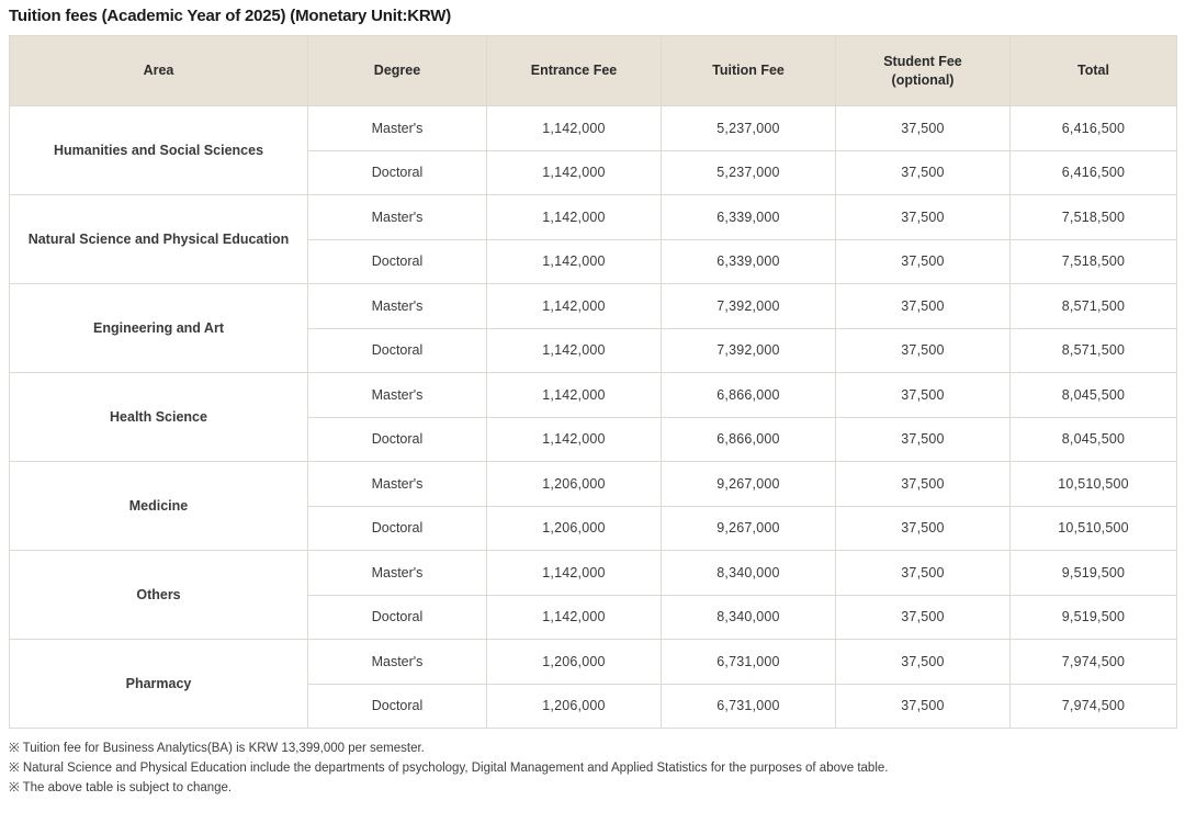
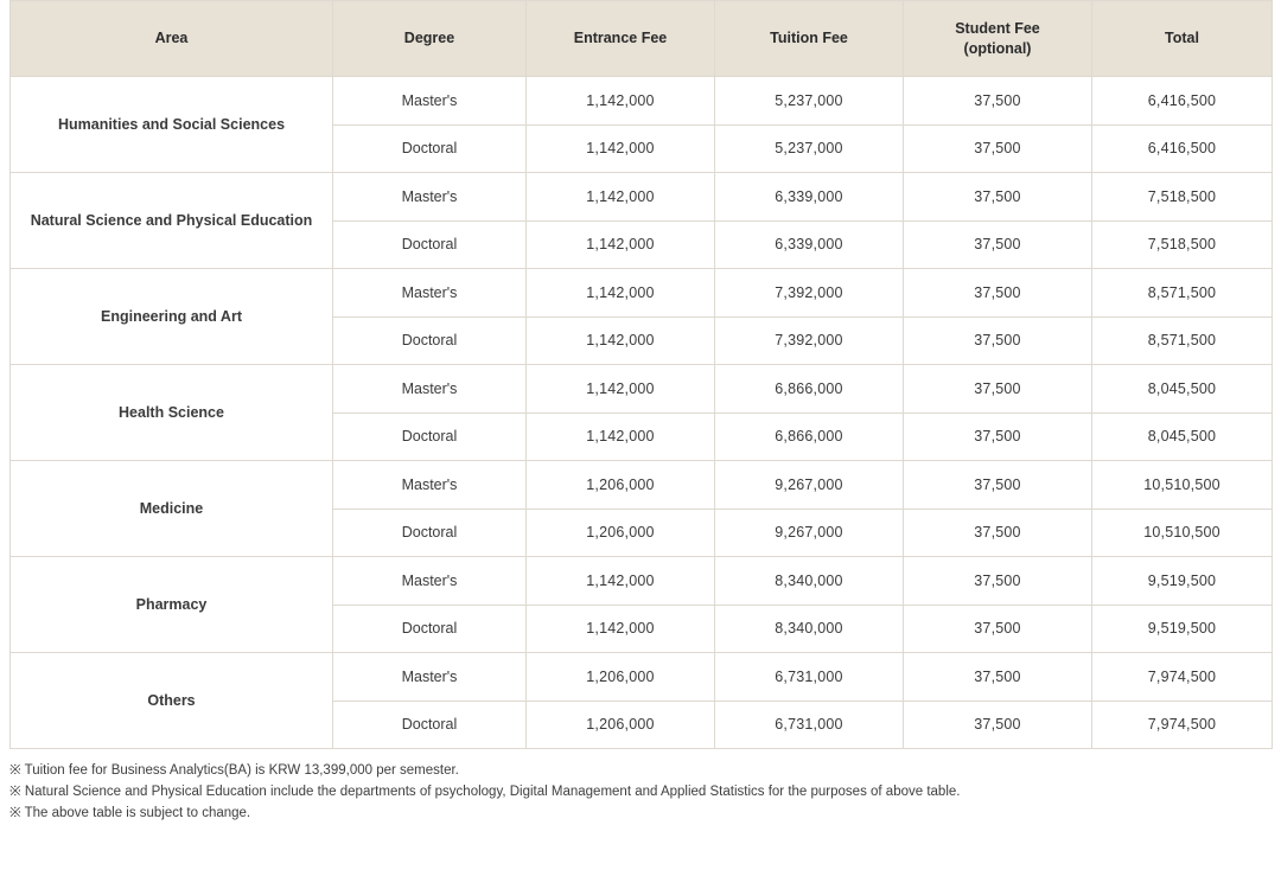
- Tuition fees (Academic Year of 2025) (Monetary Unit:KRW)
  Area	Degree	Entrance Fee	Tuition Fee	Student Fee (optional)	Total
  Humanities and Social Sciences	Master's	1,142,000	5,237,000	37,500	6,416,500
  Doctoral	1,142,000	5,237,000	37,500	6,416,500
  Natural Science and Physical Education	Master's	1,142,000	6,339,000	37,500	7,518,500
  Doctoral	1,142,000	6,339,000	37,500	7,518,500
  Engineering and Art	Master's	1,142,000	7,392,000	37,500	8,571,500
  Doctoral	1,142,000	7,392,000	37,500	8,571,500
  Health Science	Master's	1,142,000	6,866,000	37,500	8,045,500
  Doctoral	1,142,000	6,866,000	37,500	8,045,500
  Medicine	Master's	1,206,000	9,267,000	37,500	10,510,500
  Doctoral	1,206,000	9,267,000	37,500	10,510,500
- Others	Master's	1,142,000	8,340,000	37,500	9,519,500
+ Pharmacy	Master's	1,142,000	8,340,000	37,500	9,519,500
  Doctoral	1,142,000	8,340,000	37,500	9,519,500
- Pharmacy	Master's	1,206,000	6,731,000	37,500	7,974,500
+ Others	Master's	1,206,000	6,731,000	37,500	7,974,500
  Doctoral	1,206,000	6,731,000	37,500	7,974,500
  ※ Tuition fee for Business Analytics(BA) is KRW 13,399,000 per semester.
  ※ Natural Science and Physical Education include the departments of psychology, Digital Management and Applied Statistics for the purposes of above table.
  ※ The above table is subject to change.
